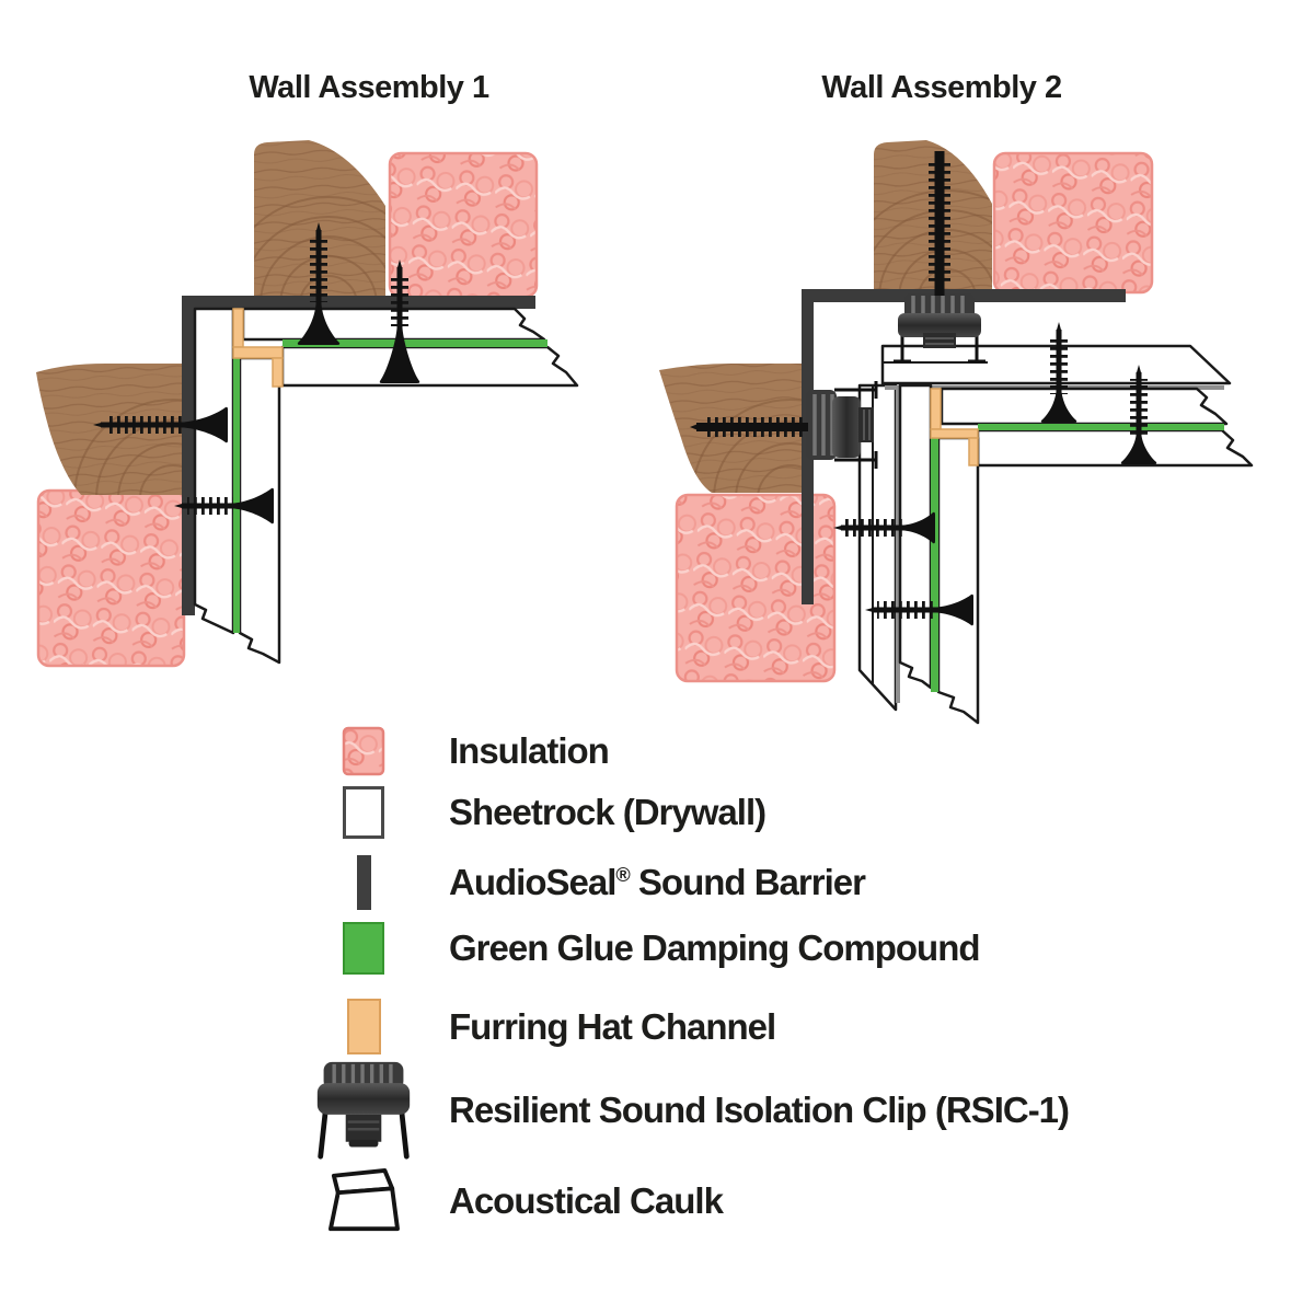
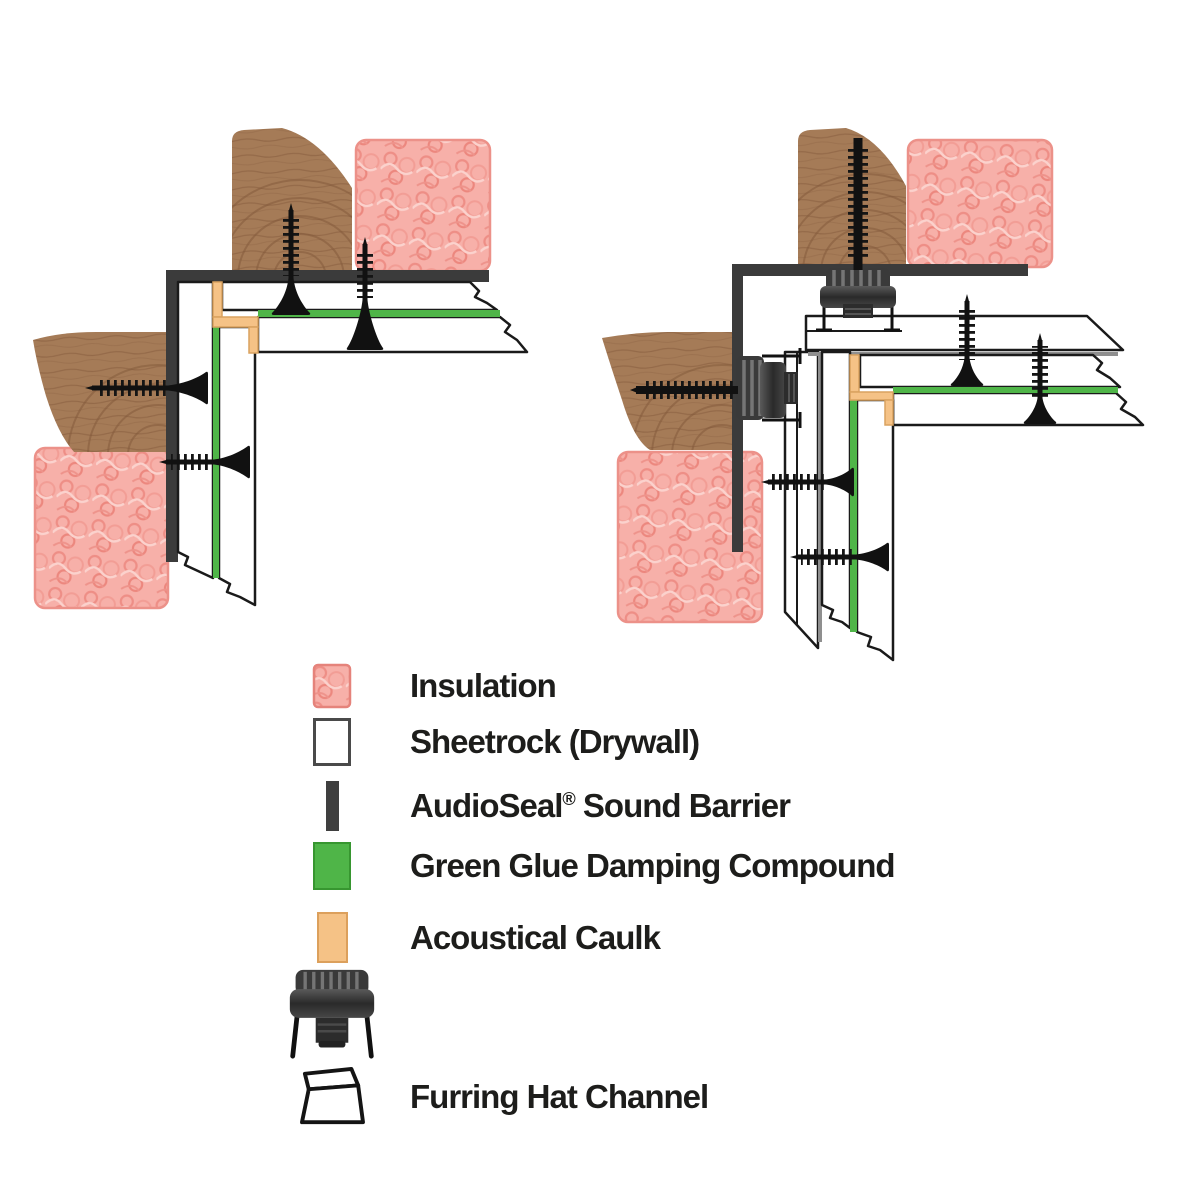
- Wall Assembly 1
- Wall Assembly 2
  Insulation
  Sheetrock (Drywall)
  AudioSeal® Sound Barrier
  Green Glue Damping Compound
- Furring Hat Channel
+ Acoustical Caulk
- Resilient Sound Isolation Clip (RSIC-1)
- Acoustical Caulk
+ Furring Hat Channel
